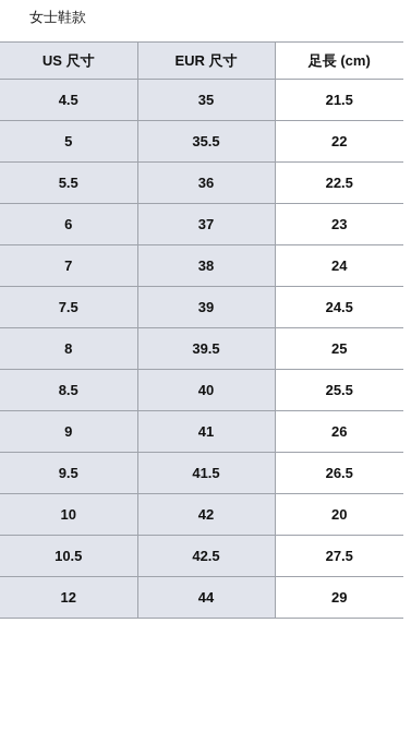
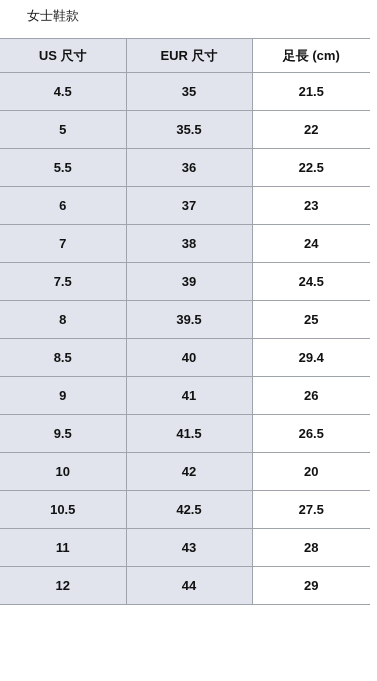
  女士鞋款
  US 尺寸	EUR 尺寸	足長 (cm)
  4.5	35	21.5
  5	35.5	22
  5.5	36	22.5
  6	37	23
  7	38	24
  7.5	39	24.5
  8	39.5	25
- 8.5	40	25.5
+ 8.5	40	29.4
  9	41	26
  9.5	41.5	26.5
  10	42	20
  10.5	42.5	27.5
+ 11	43	28
  12	44	29
